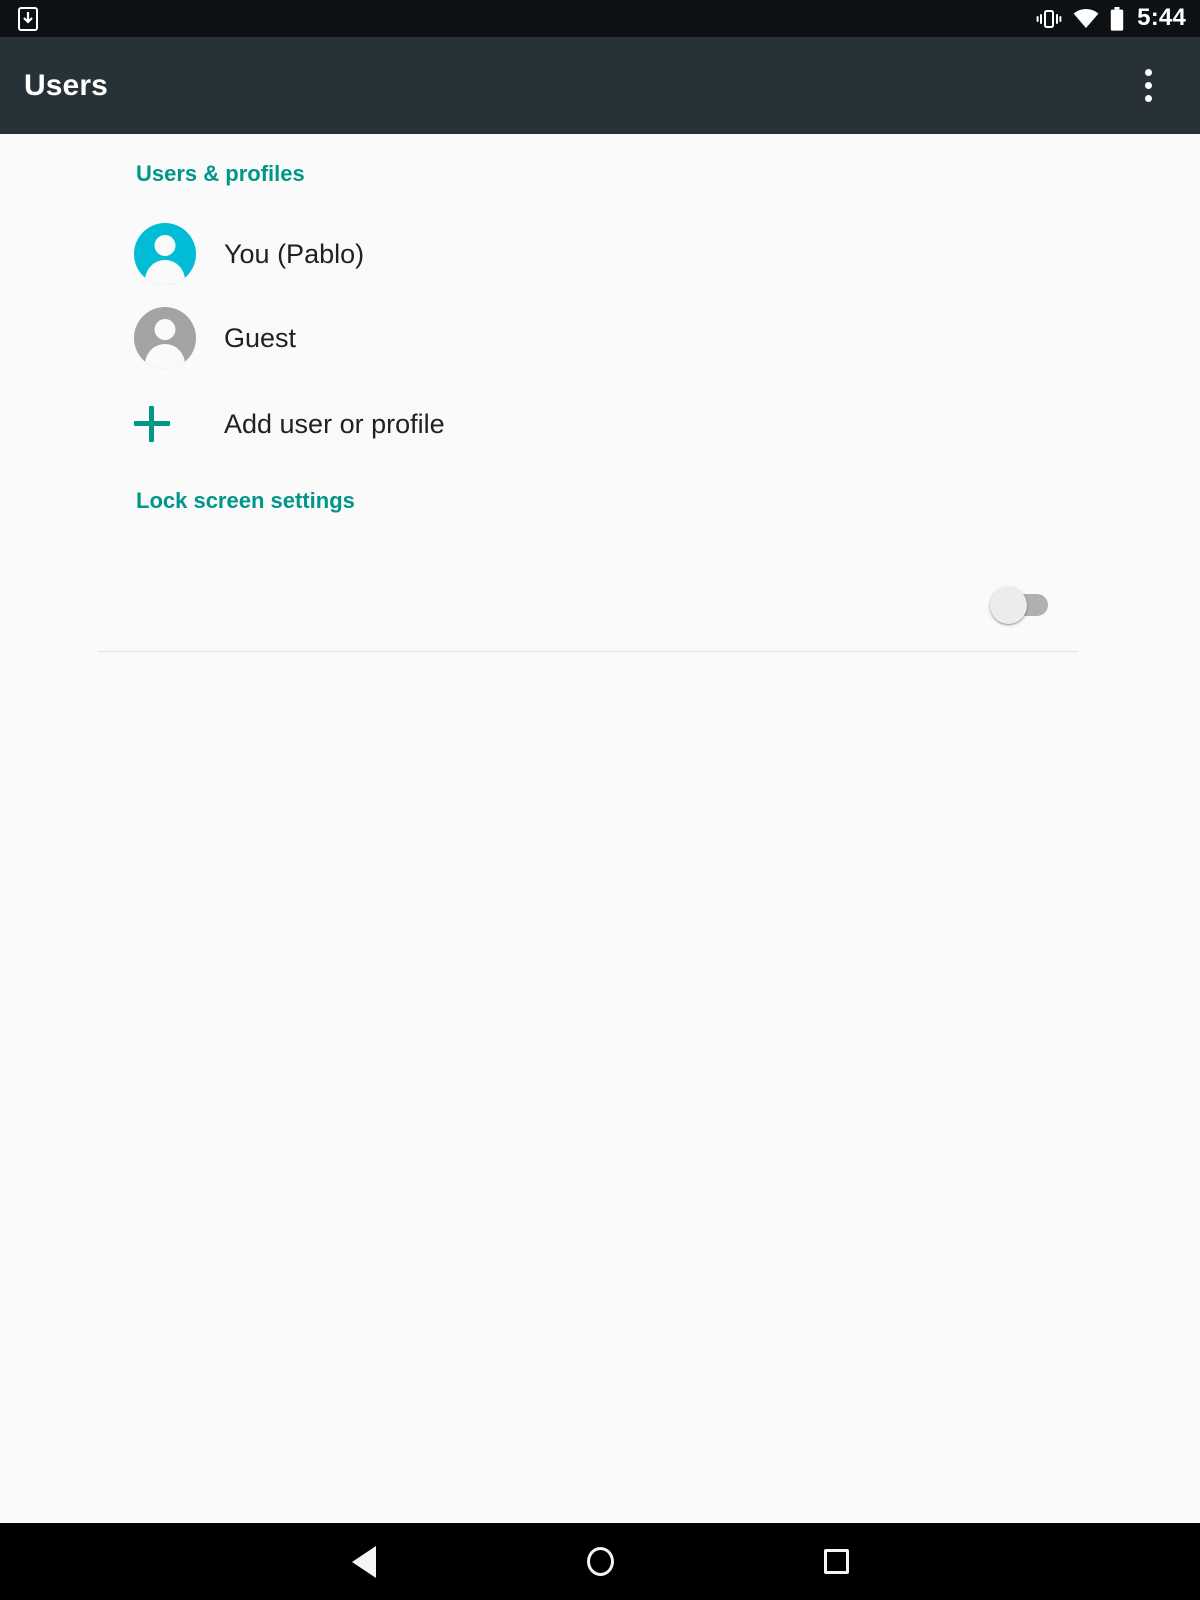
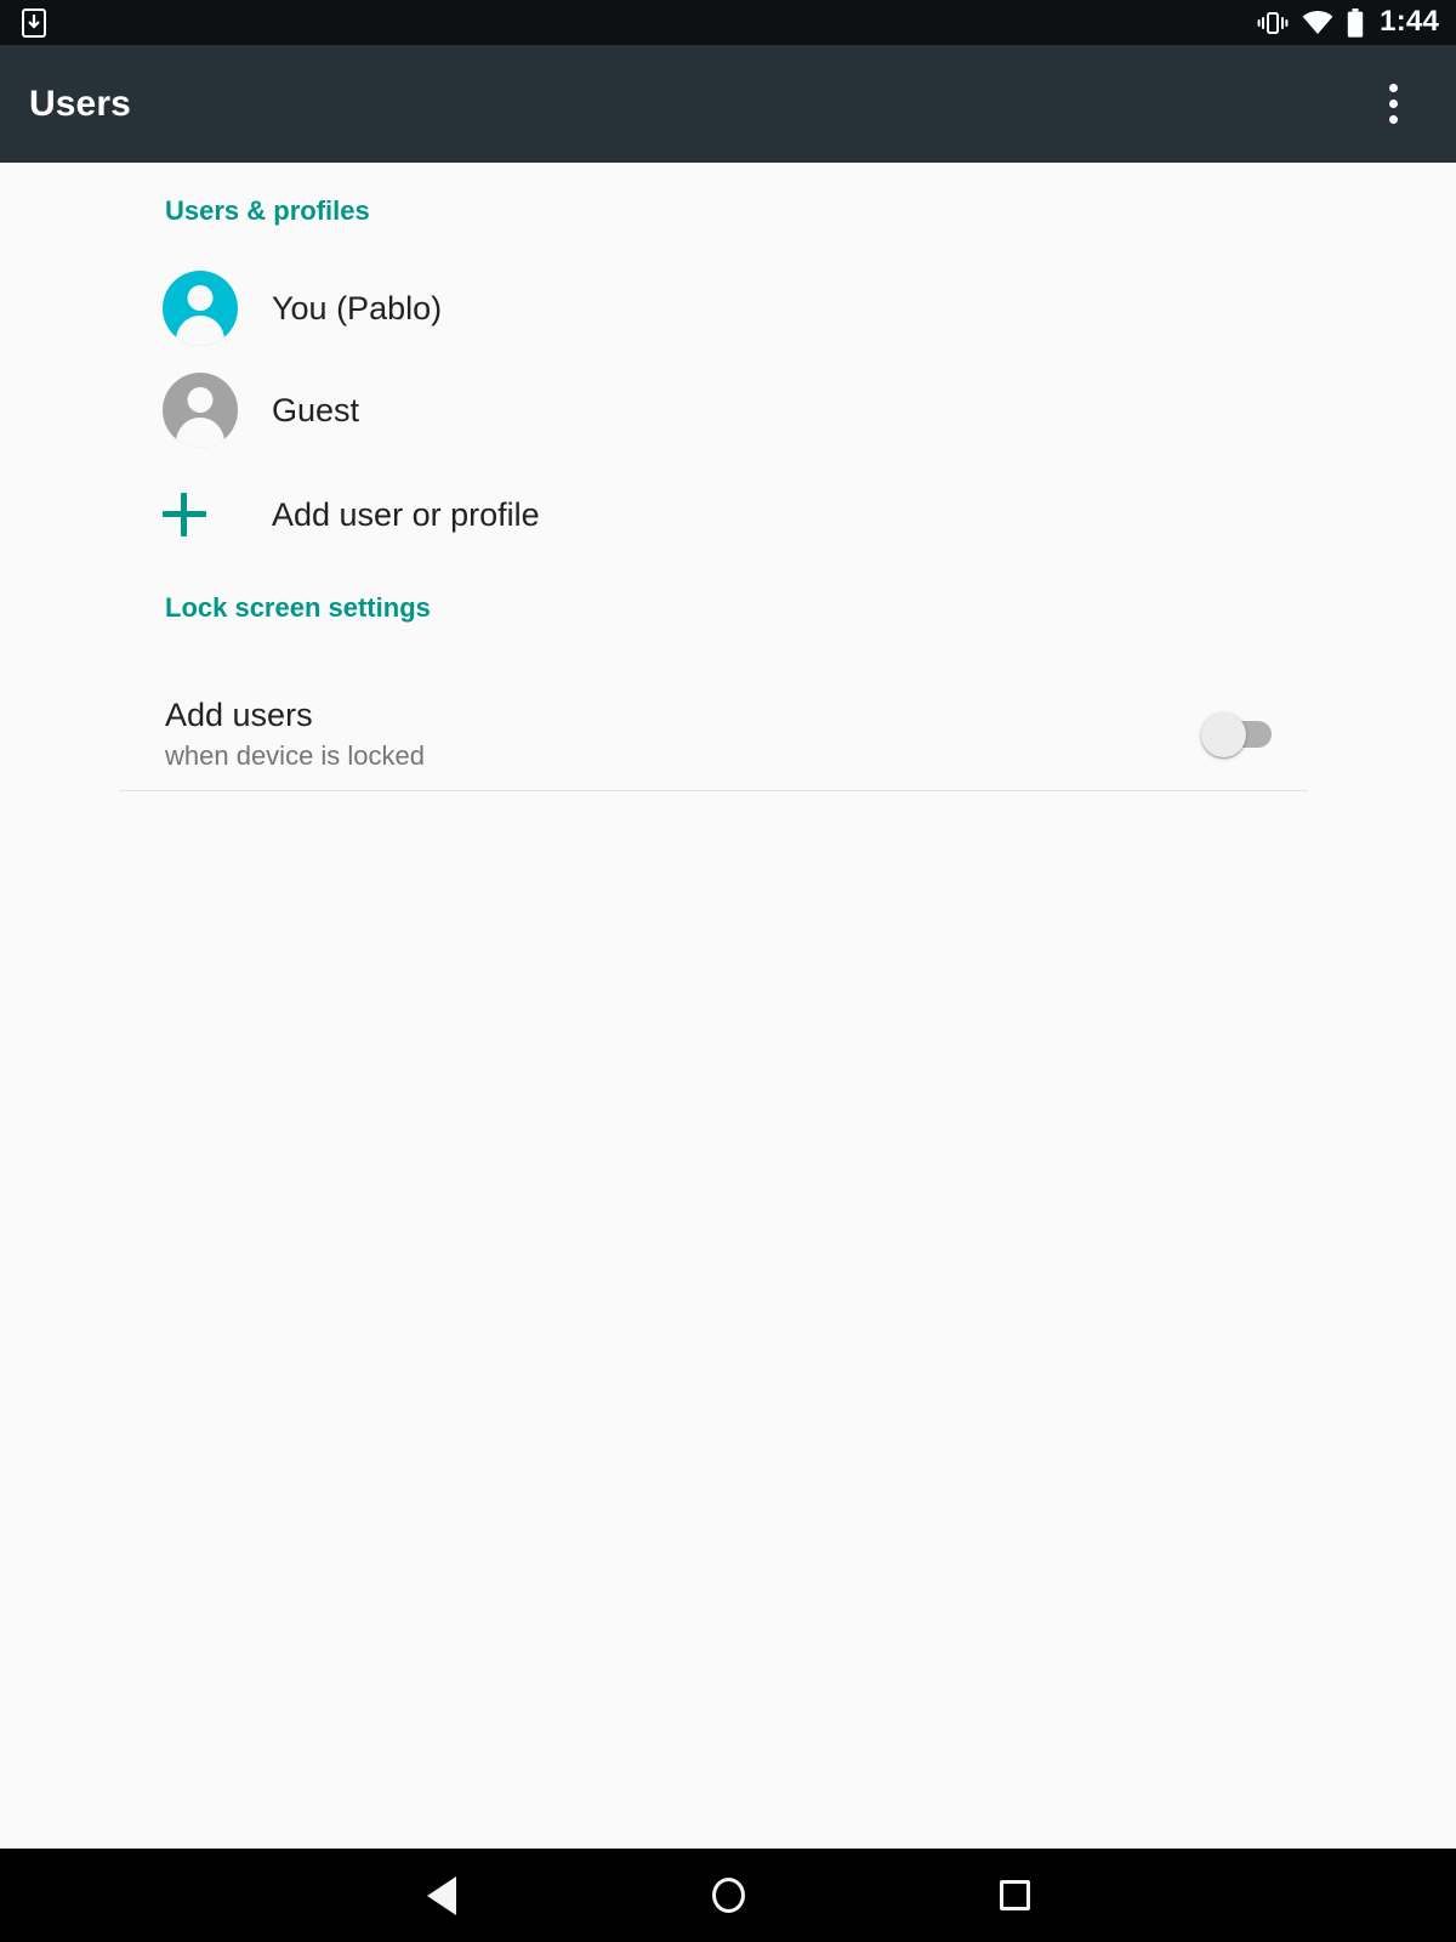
- 5:44
+ 1:44
  Users
  Users & profiles
  You (Pablo)
  Guest
  Add user or profile
  Lock screen settings
+ Add users
+ when device is locked
